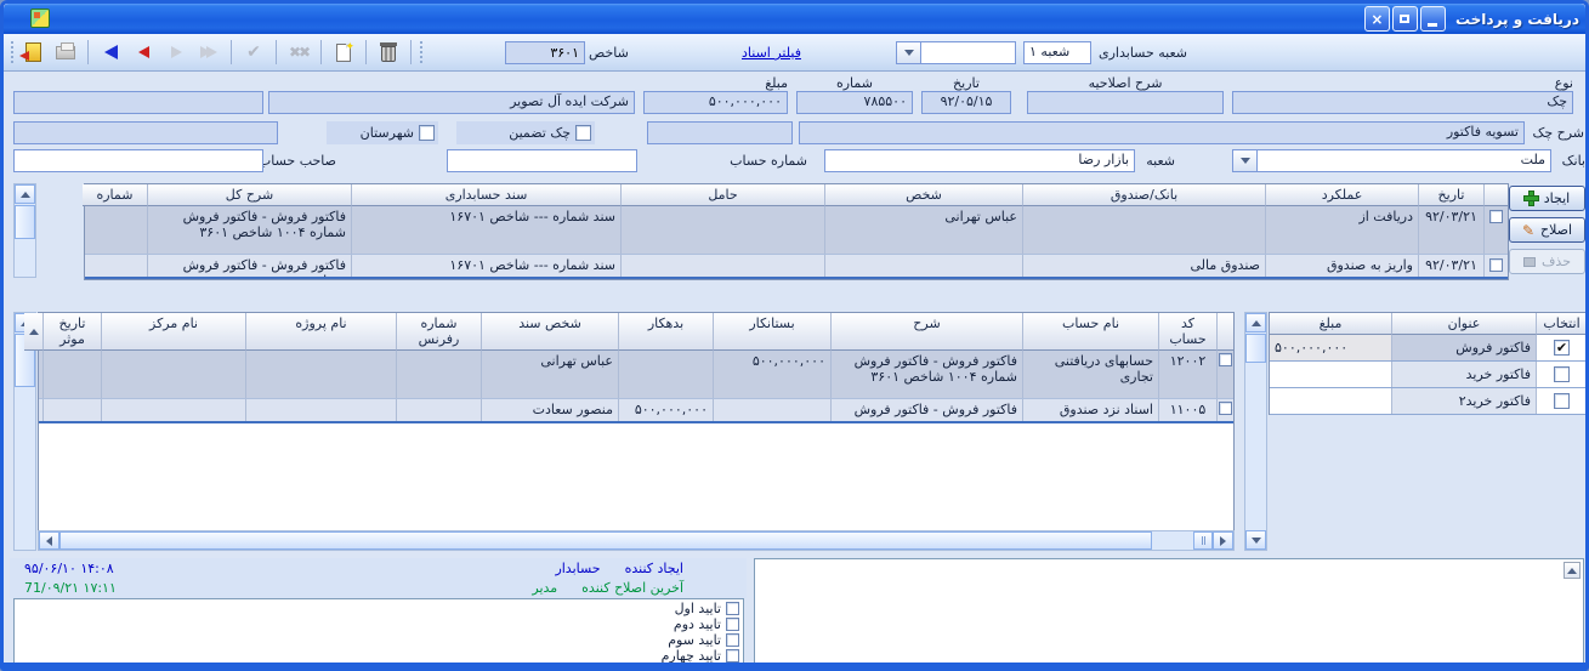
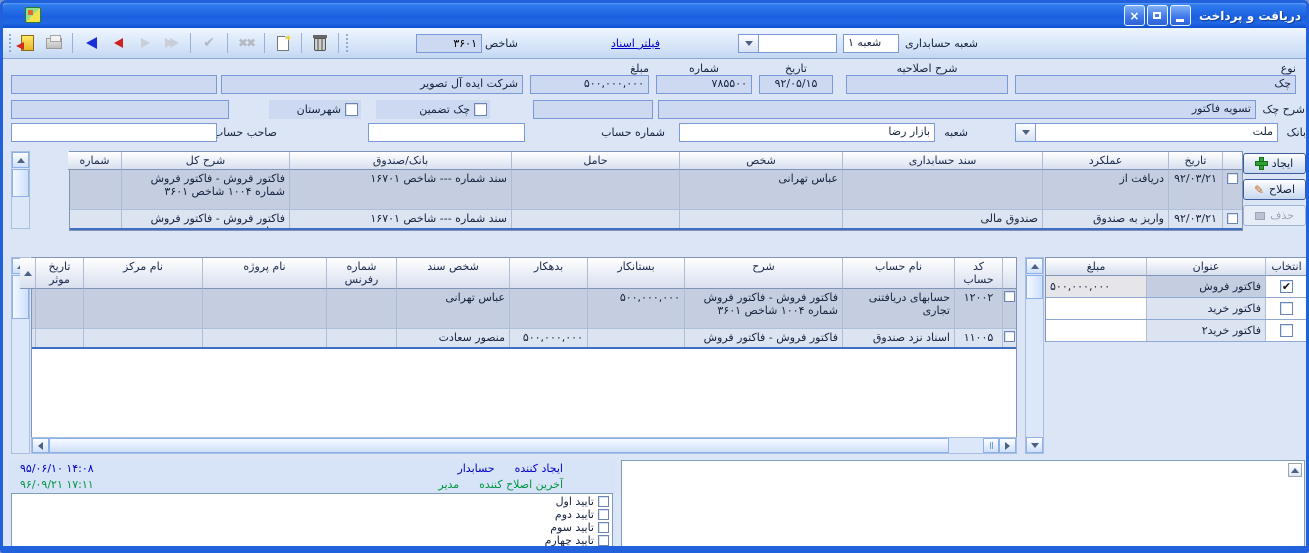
  ×
  دریافت و پرداخت
  ✔
  ✖✖
  ✦
  ۳۶۰۱
  شاخص
  فیلتر اسناد
  شعبه ۱
  شعبه حسابداری
  نوع
  چک
  شرح اصلاحیه
  تاریخ
  ۹۲/۰۵/۱۵
  شماره
  ۷۸۵۵۰۰
  مبلغ
  ۵۰۰,۰۰۰,۰۰۰
  شرکت ایده آل تصویر
  شرح چک
  تسویه فاکتور
  چک تضمین
  شهرستان
  بانک
  ملت
  شعبه
  بازار رضا
  شماره حساب
  صاحب حساب
  ایجاد
  اصلاح
  ✎
  حذف
  تاریخ
  عملکرد
- بانک/صندوق
+ سند حسابداری
  شخص
  حامل
- سند حسابداری
+ بانک/صندوق
  شرح کل
  شماره
  ۹۲/۰۳/۲۱
  دریافت از
  عباس تهرانی
  سند شماره --- شاخص ۱۶۷۰۱
  فاکتور فروش - فاکتور فروش شماره ۱۰۰۴ شاخص ۳۶۰۱
  ۹۲/۰۳/۲۱
  واریز به صندوق
  صندوق مالی
  سند شماره --- شاخص ۱۶۷۰۱
  فاکتور فروش - فاکتور فروش
  کد حساب
  نام حساب
  شرح
  بستانکار
  بدهکار
  شخص سند
  شماره رفرنس
  نام پروژه
  نام مرکز
  تاریخ موثر
  ۱۲۰۰۲
  حسابهای دریافتنی تجاری
  فاکتور فروش - فاکتور فروش شماره ۱۰۰۴ شاخص ۳۶۰۱
  ۵۰۰,۰۰۰,۰۰۰
  عباس تهرانی
  ۱۱۰۰۵
  اسناد نزد صندوق
  فاکتور فروش - فاکتور فروش
  ۵۰۰,۰۰۰,۰۰۰
  منصور سعادت
  انتخاب
  عنوان
  مبلغ
  ✔
  فاکتور فروش
  ۵۰۰,۰۰۰,۰۰۰
  فاکتور خرید
  فاکتور خرید۲
  ۹۵/۰۶/۱۰ ۱۴:۰۸
  ایجاد کننده
  حسابدار
- 71/۰۹/۲۱ ۱۷:۱۱
+ ۹۶/۰۹/۲۱ ۱۷:۱۱
  آخرین اصلاح کننده
  مدیر
  تایید اول
  تایید دوم
  تایید سوم
  تایید چهارم
